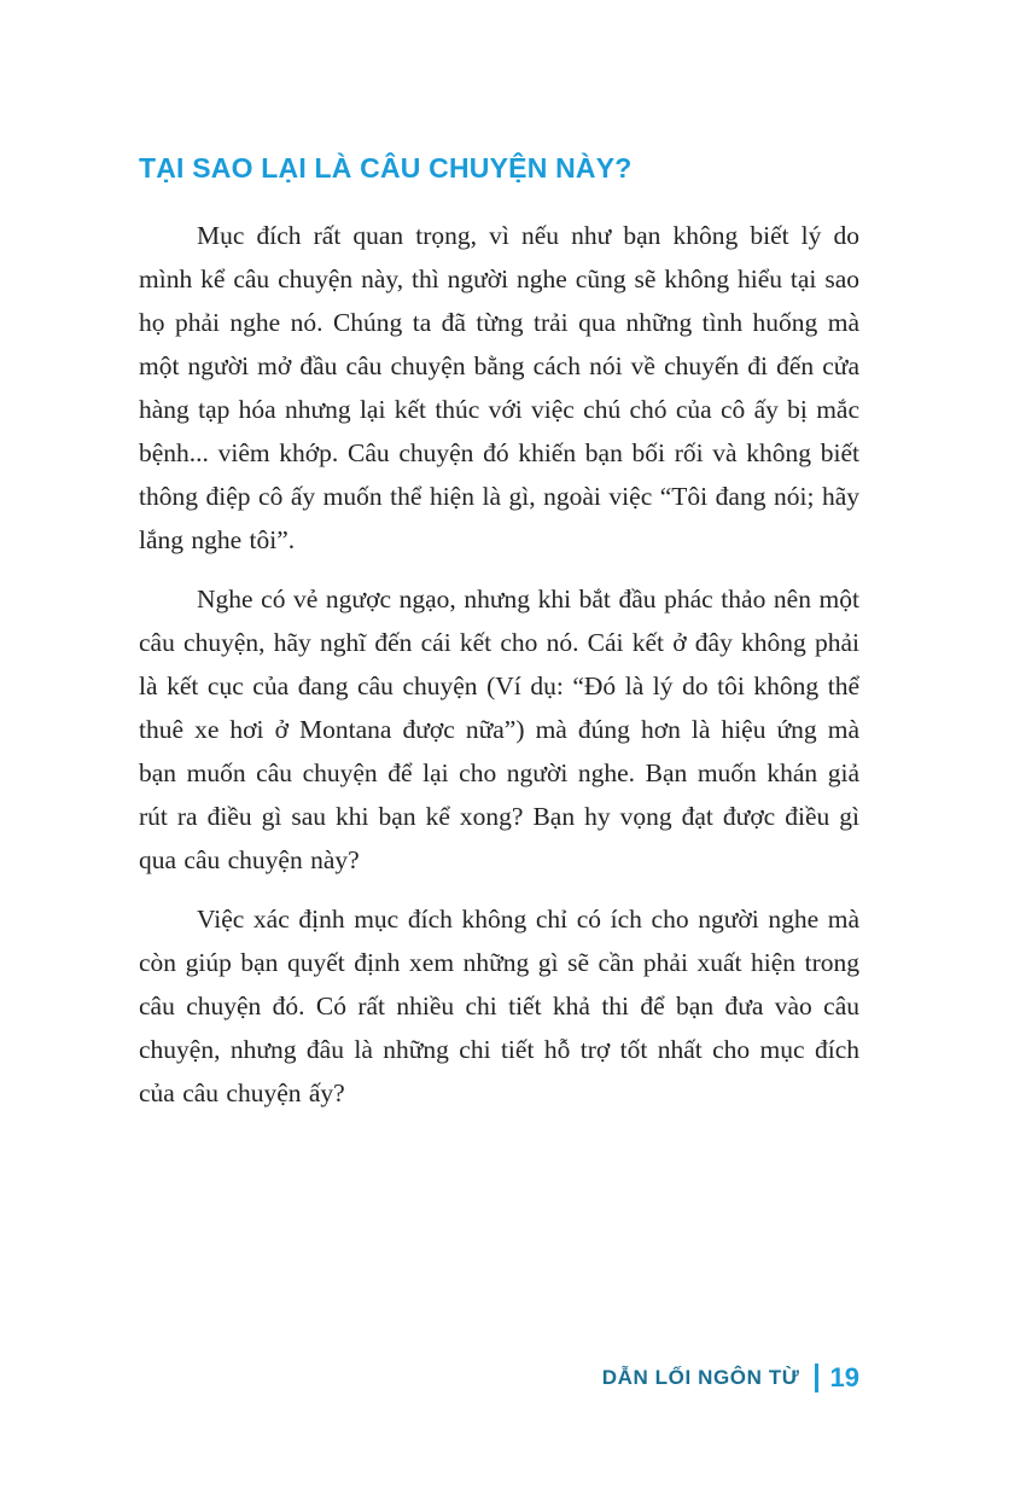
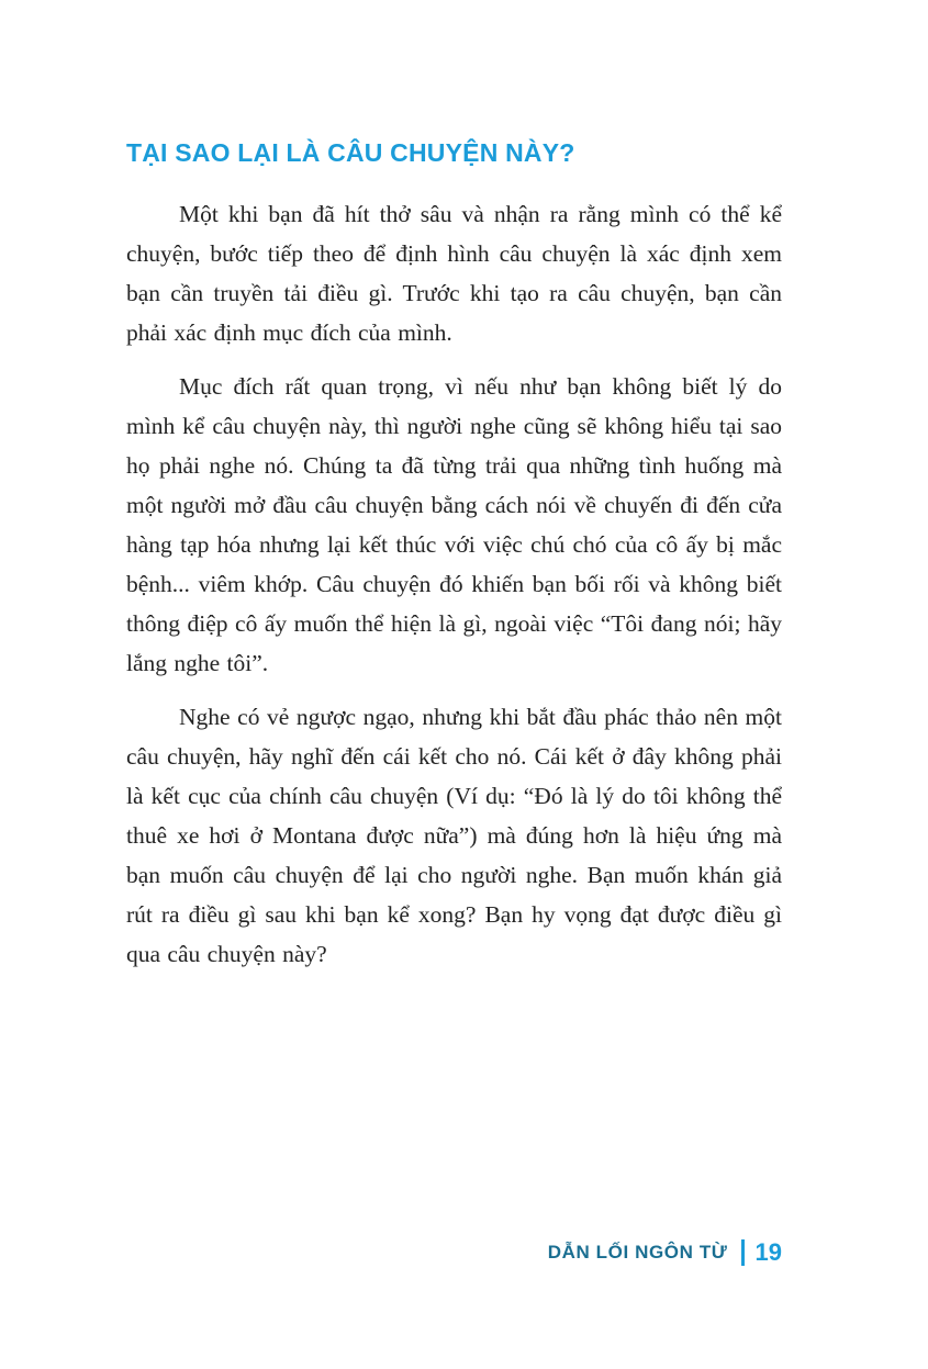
  TẠI SAO LẠI LÀ CÂU CHUYỆN NÀY?
+ Một khi bạn đã hít thở sâu và nhận ra rằng mình có thể kể chuyện, bước tiếp theo để định hình câu chuyện là xác định xem bạn cần truyền tải điều gì. Trước khi tạo ra câu chuyện, bạn cần phải xác định mục đích của mình.
  Mục đích rất quan trọng, vì nếu như bạn không biết lý do mình kể câu chuyện này, thì người nghe cũng sẽ không hiểu tại sao họ phải nghe nó. Chúng ta đã từng trải qua những tình huống mà một người mở đầu câu chuyện bằng cách nói về chuyến đi đến cửa hàng tạp hóa nhưng lại kết thúc với việc chú chó của cô ấy bị mắc bệnh... viêm khớp. Câu chuyện đó khiến bạn bối rối và không biết thông điệp cô ấy muốn thể hiện là gì, ngoài việc “Tôi đang nói; hãy lắng nghe tôi”.
- Nghe có vẻ ngược ngạo, nhưng khi bắt đầu phác thảo nên một câu chuyện, hãy nghĩ đến cái kết cho nó. Cái kết ở đây không phải là kết cục của đang câu chuyện (Ví dụ: “Đó là lý do tôi không thể thuê xe hơi ở Montana được nữa”) mà đúng hơn là hiệu ứng mà bạn muốn câu chuyện để lại cho người nghe. Bạn muốn khán giả rút ra điều gì sau khi bạn kể xong? Bạn hy vọng đạt được điều gì qua câu chuyện này?
+ Nghe có vẻ ngược ngạo, nhưng khi bắt đầu phác thảo nên một câu chuyện, hãy nghĩ đến cái kết cho nó. Cái kết ở đây không phải là kết cục của chính câu chuyện (Ví dụ: “Đó là lý do tôi không thể thuê xe hơi ở Montana được nữa”) mà đúng hơn là hiệu ứng mà bạn muốn câu chuyện để lại cho người nghe. Bạn muốn khán giả rút ra điều gì sau khi bạn kể xong? Bạn hy vọng đạt được điều gì qua câu chuyện này?
- Việc xác định mục đích không chỉ có ích cho người nghe mà còn giúp bạn quyết định xem những gì sẽ cần phải xuất hiện trong câu chuyện đó. Có rất nhiều chi tiết khả thi để bạn đưa vào câu chuyện, nhưng đâu là những chi tiết hỗ trợ tốt nhất cho mục đích của câu chuyện ấy?
  DẪN LỐI NGÔN TỪ
  19
